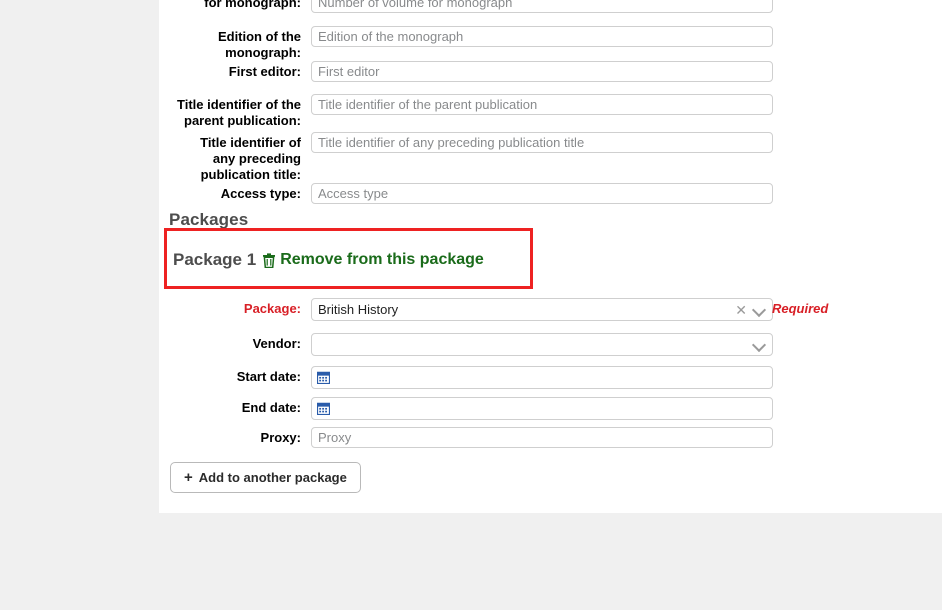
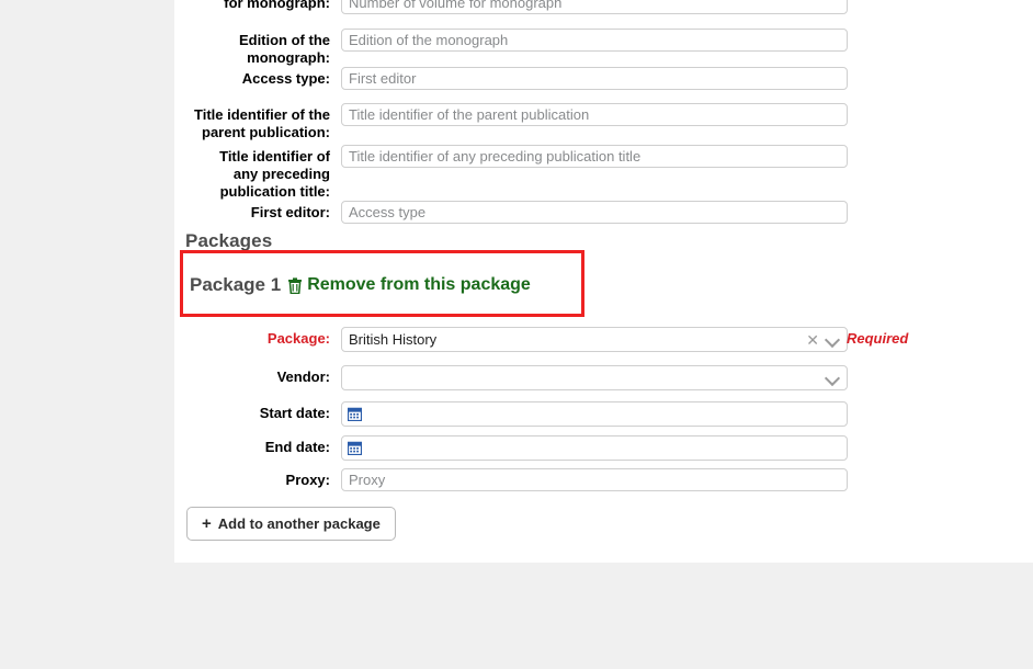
  for monograph:
  Number of volume for monograph
  Edition of the
  monograph:
  Edition of the monograph
- First editor:
+ Access type:
  First editor
  Title identifier of the
  parent publication:
  Title identifier of the parent publication
  Title identifier of
  any preceding
  publication title:
  Title identifier of any preceding publication title
- Access type:
+ First editor:
  Access type
  Package:
  British History
  ✕
  Vendor:
  Start date:
  End date:
  Proxy:
  Proxy
  Packages
  Package 1
  Remove from this package
  Required
  +
  Add to another package
